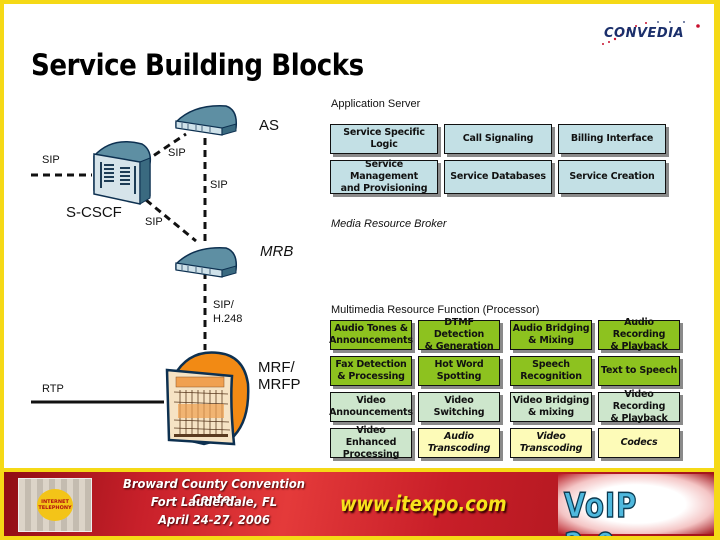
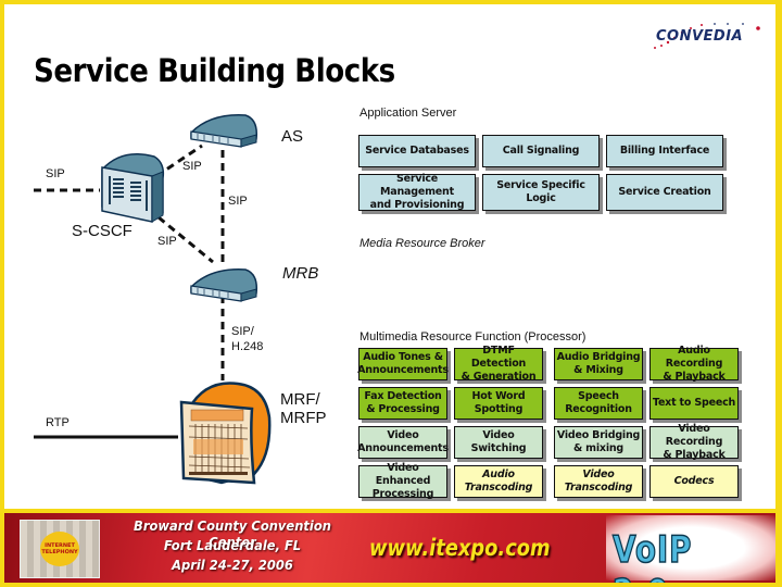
  CONVEDIA
  Service Building Blocks
  AS
  S-CSCF
  MRB
  MRF/
  MRFP
  SIP
  SIP
  SIP
  SIP
  SIP/
  H.248
  RTP
  Application Server
- Service Specific Logic
+ Service Databases
  Call Signaling
  Billing Interface
  Service Management
  and Provisioning
- Service Databases
+ Service Specific Logic
  Service Creation
  Media Resource Broker
  Multimedia Resource Function (Processor)
  Audio Tones &
  Announcements
  DTMF Detection
  & Generation
  Audio Bridging
  & Mixing
  Audio Recording
  & Playback
  Fax Detection
  & Processing
  Hot Word
  Spotting
  Speech
  Recognition
  Text to Speech
  Video
  Announcements
  Video Switching
  Video Bridging
  & mixing
  Video Recording
  & Playback
  Video Enhanced
  Processing
  Audio
  Transcoding
  Video
  Transcoding
  Codecs
  Broward County Convention Center
  Fort Lauderdale, FL
  April 24-27, 2006
  www.itexpo.com
